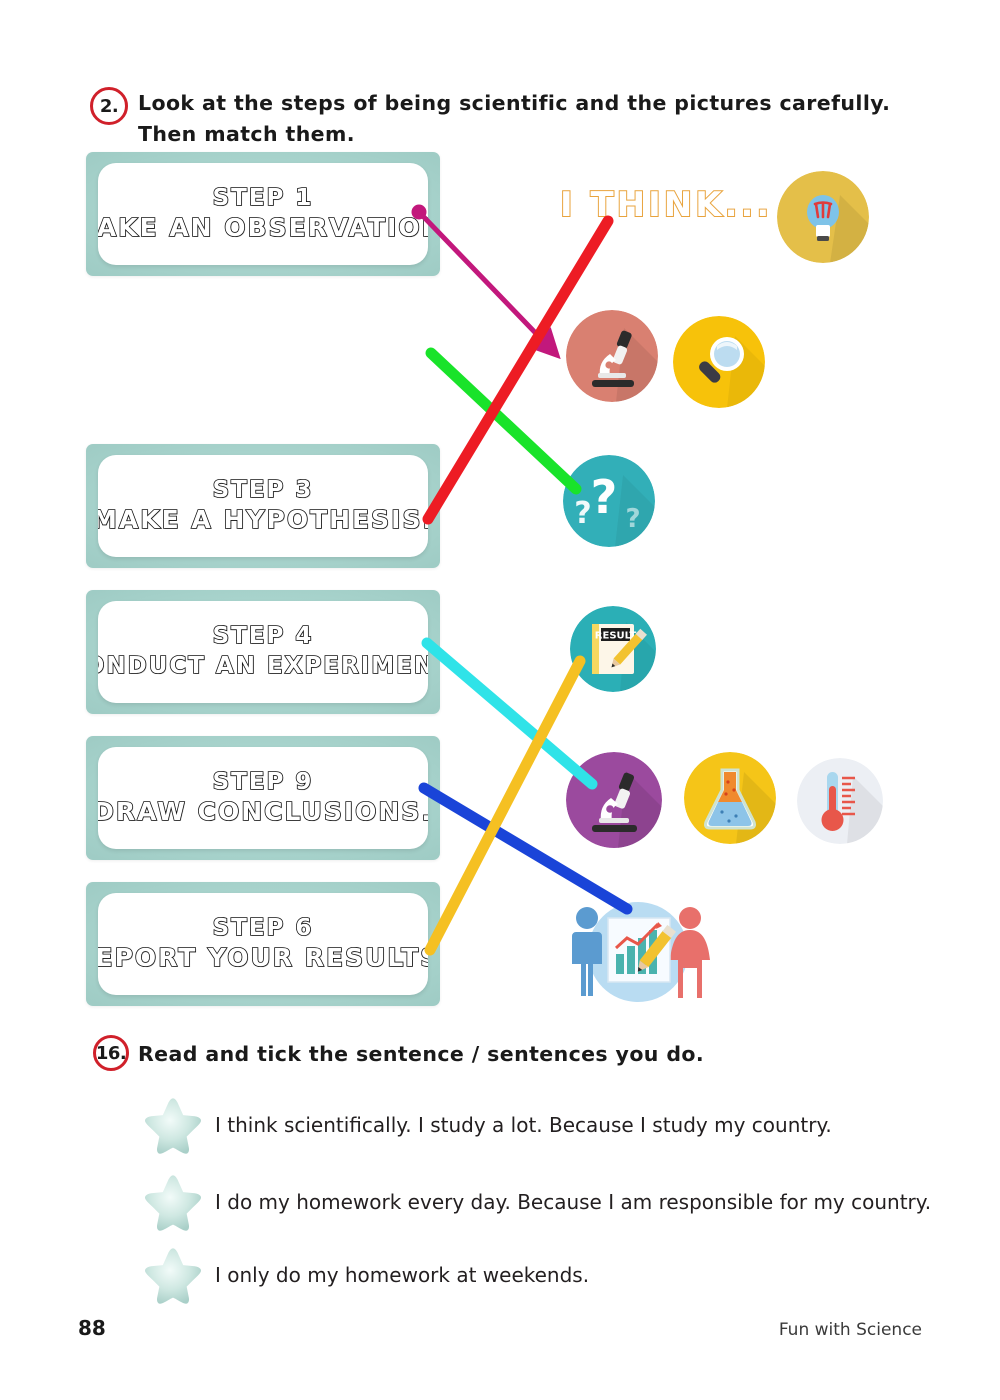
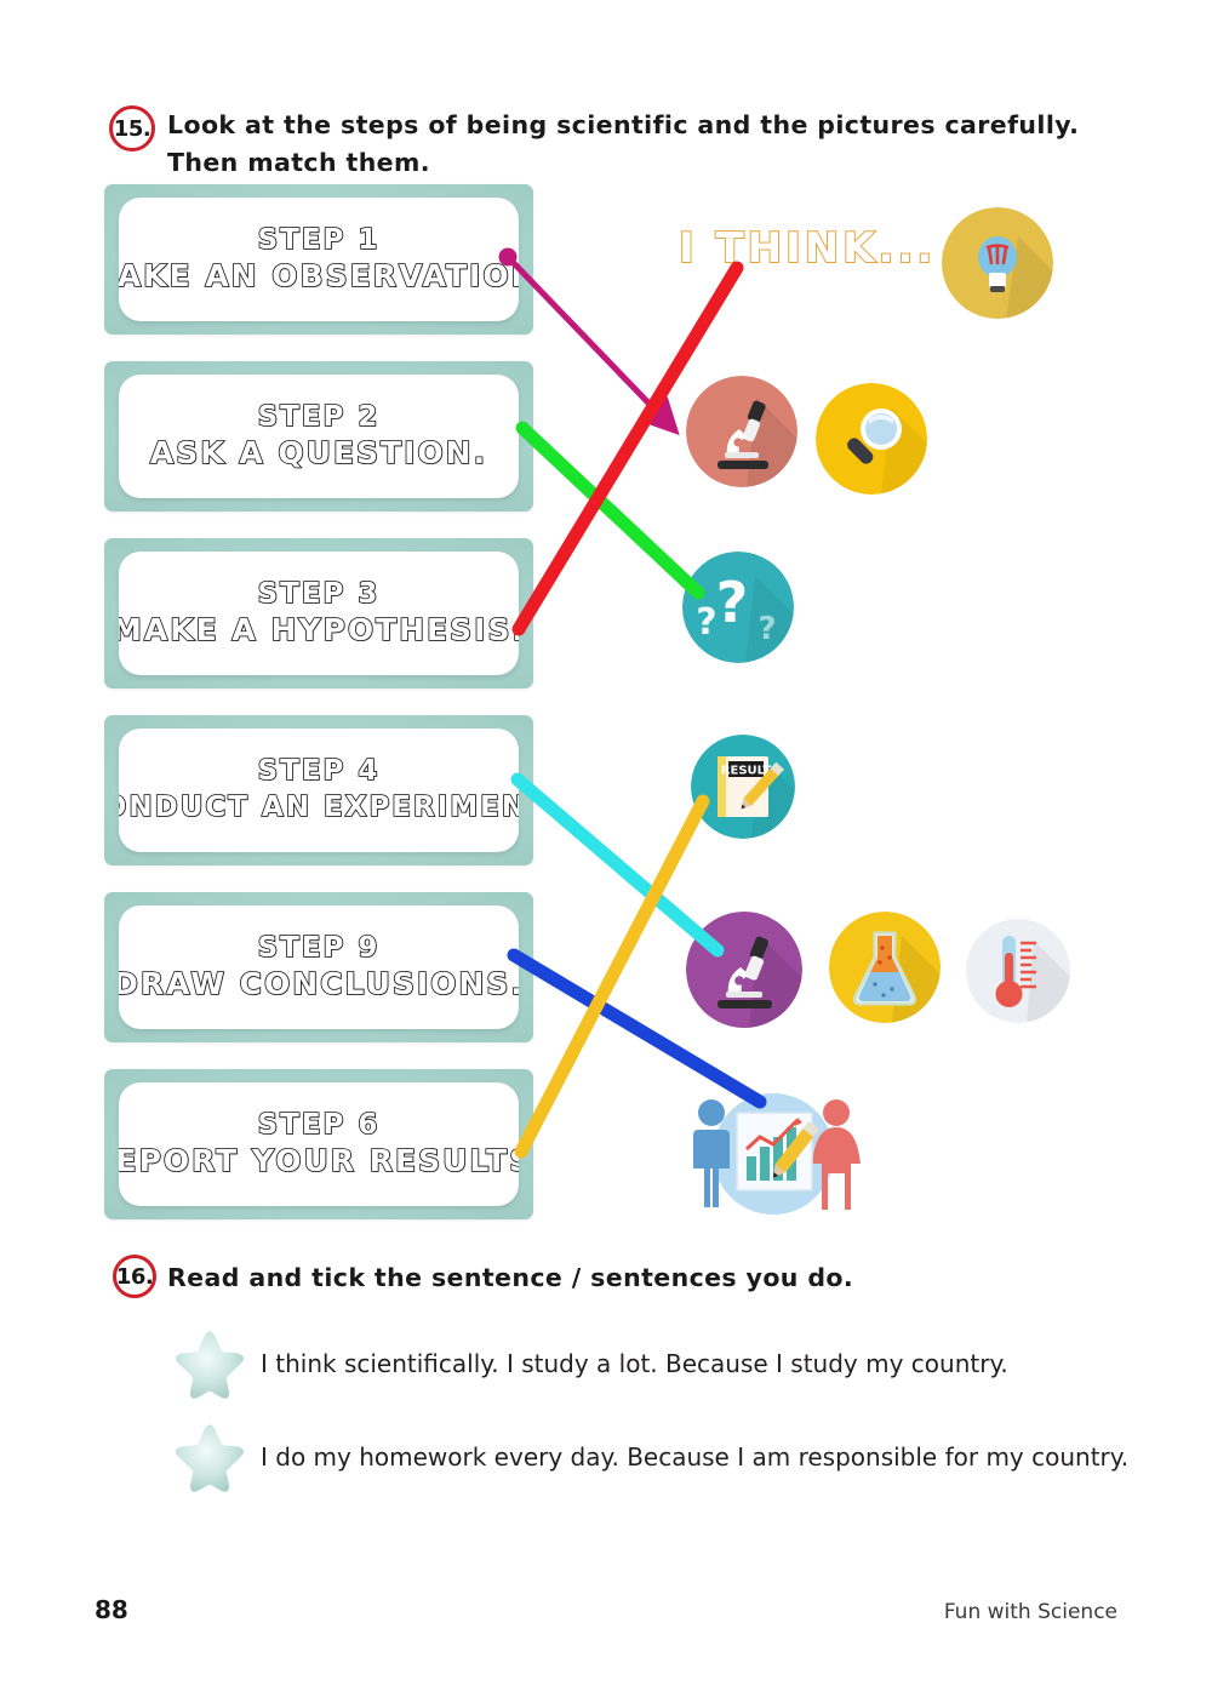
- 2.
+ 15.
  Look at the steps of being scientific and the pictures carefully. Then match them.
  STEP 1
  AKE AN OBSERVATIO
+ STEP 2
+ ASK A QUESTION.
  STEP 3
  MAKE A HYPOTHESIS
  STEP 4
  NDUCT AN EXPERIMEN
  STEP 9
  DRAW CONCLUSIONS.
  STEP 6
  EPORT YOUR RESULT
  I THINK...
  ?
  ?
  ?
  RESULT
  16.
  Read and tick the sentence / sentences you do.
  I think scientifically. I study a lot. Because I study my country.
  I do my homework every day. Because I am responsible for my country.
- I only do my homework at weekends.
  88
  Fun with Science
